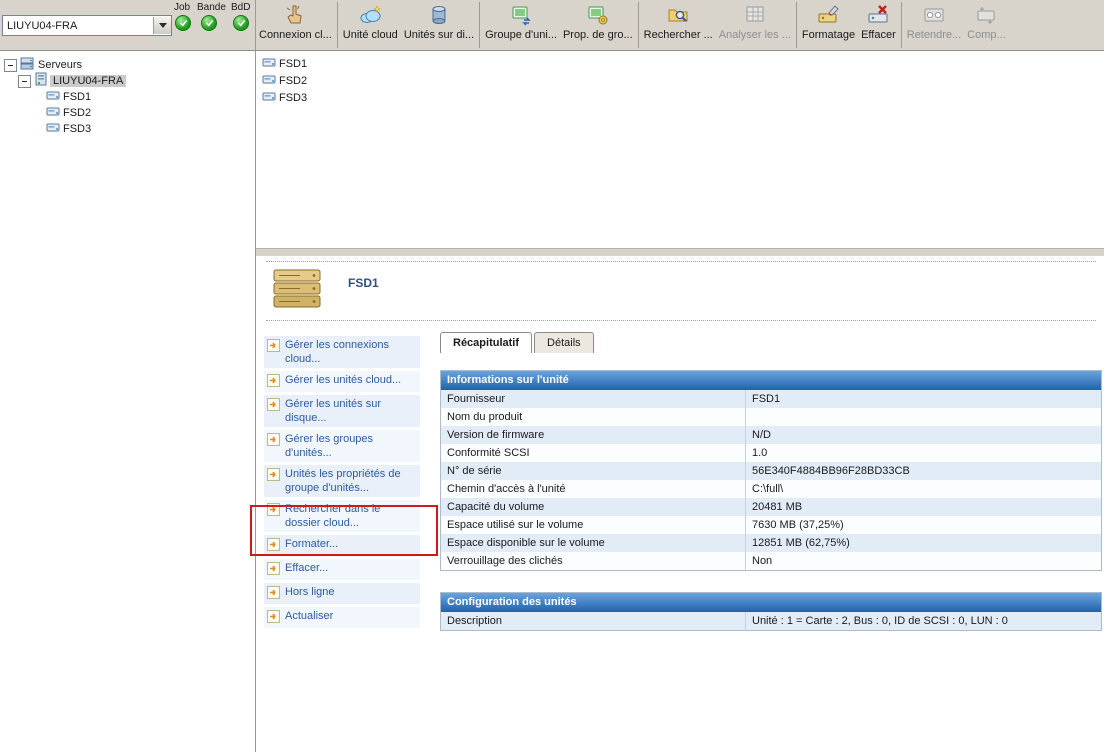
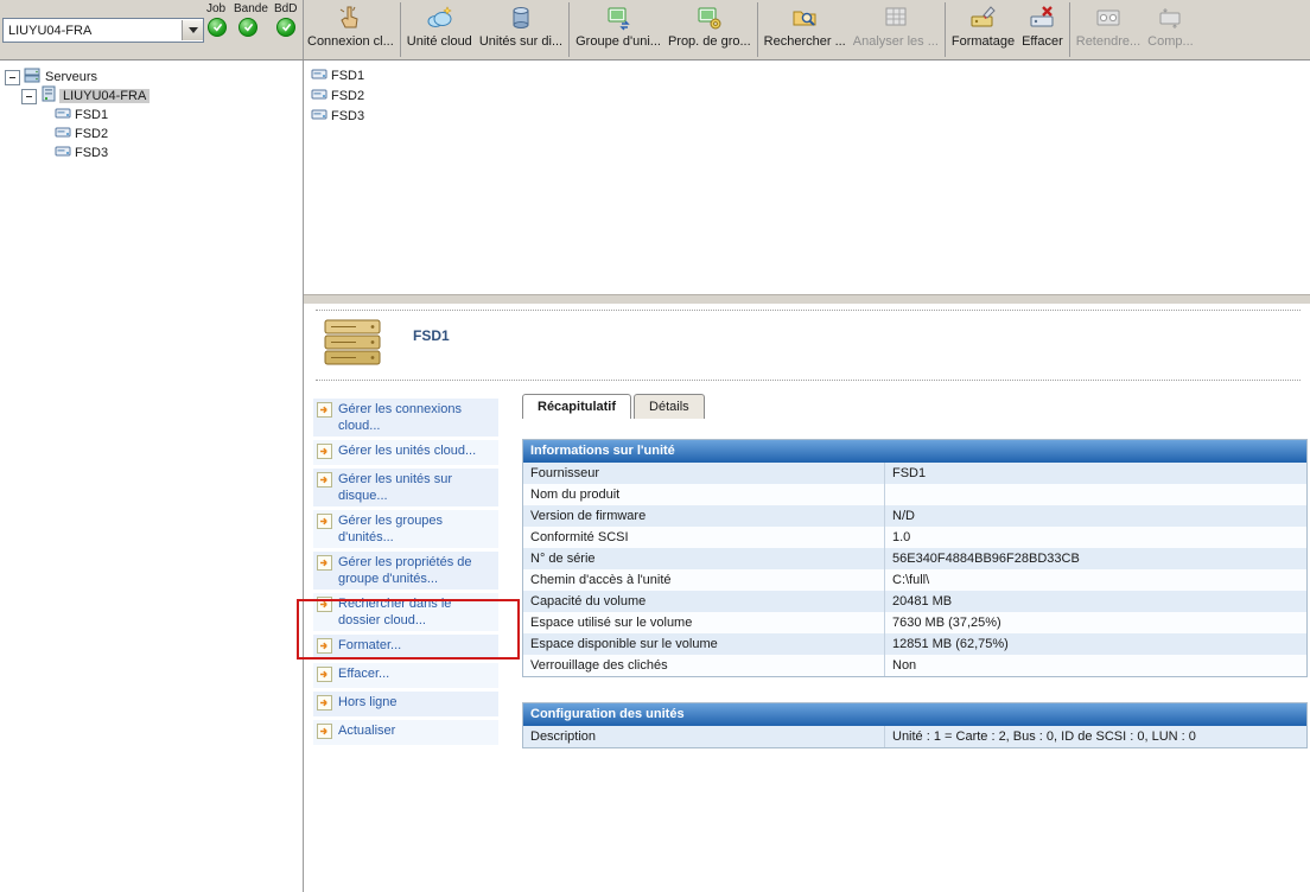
  LIUYU04-FRA
  Job
  Bande
  BdD
  Connexion cl...
  Unité cloud
  Unités sur di...
  Groupe d'uni...
  Prop. de gro...
  Rechercher ...
  Analyser les ...
  Formatage
  Effacer
  Retendre...
  Comp...
  Serveurs
  LIUYU04-FRA
  FSD1
  FSD2
  FSD3
  FSD1
  FSD2
  FSD3
  FSD1
  Gérer les connexions cloud...
  Gérer les unités cloud...
  Gérer les unités sur disque...
  Gérer les groupes d'unités...
- Unités les propriétés de groupe d'unités...
+ Gérer les propriétés de groupe d'unités...
  Rechercher dans le dossier cloud...
  Formater...
  Effacer...
  Hors ligne
  Actualiser
  Récapitulatif
  Détails
  Informations sur l'unité
  Fournisseur
  FSD1
  Nom du produit
  Version de firmware
  N/D
  Conformité SCSI
  1.0
  N° de série
  56E340F4884BB96F28BD33CB
  Chemin d'accès à l'unité
  C:\full\
  Capacité du volume
  20481 MB
  Espace utilisé sur le volume
  7630 MB (37,25%)
  Espace disponible sur le volume
  12851 MB (62,75%)
  Verrouillage des clichés
  Non
  Configuration des unités
  Description
  Unité : 1 = Carte : 2, Bus : 0, ID de SCSI : 0, LUN : 0
